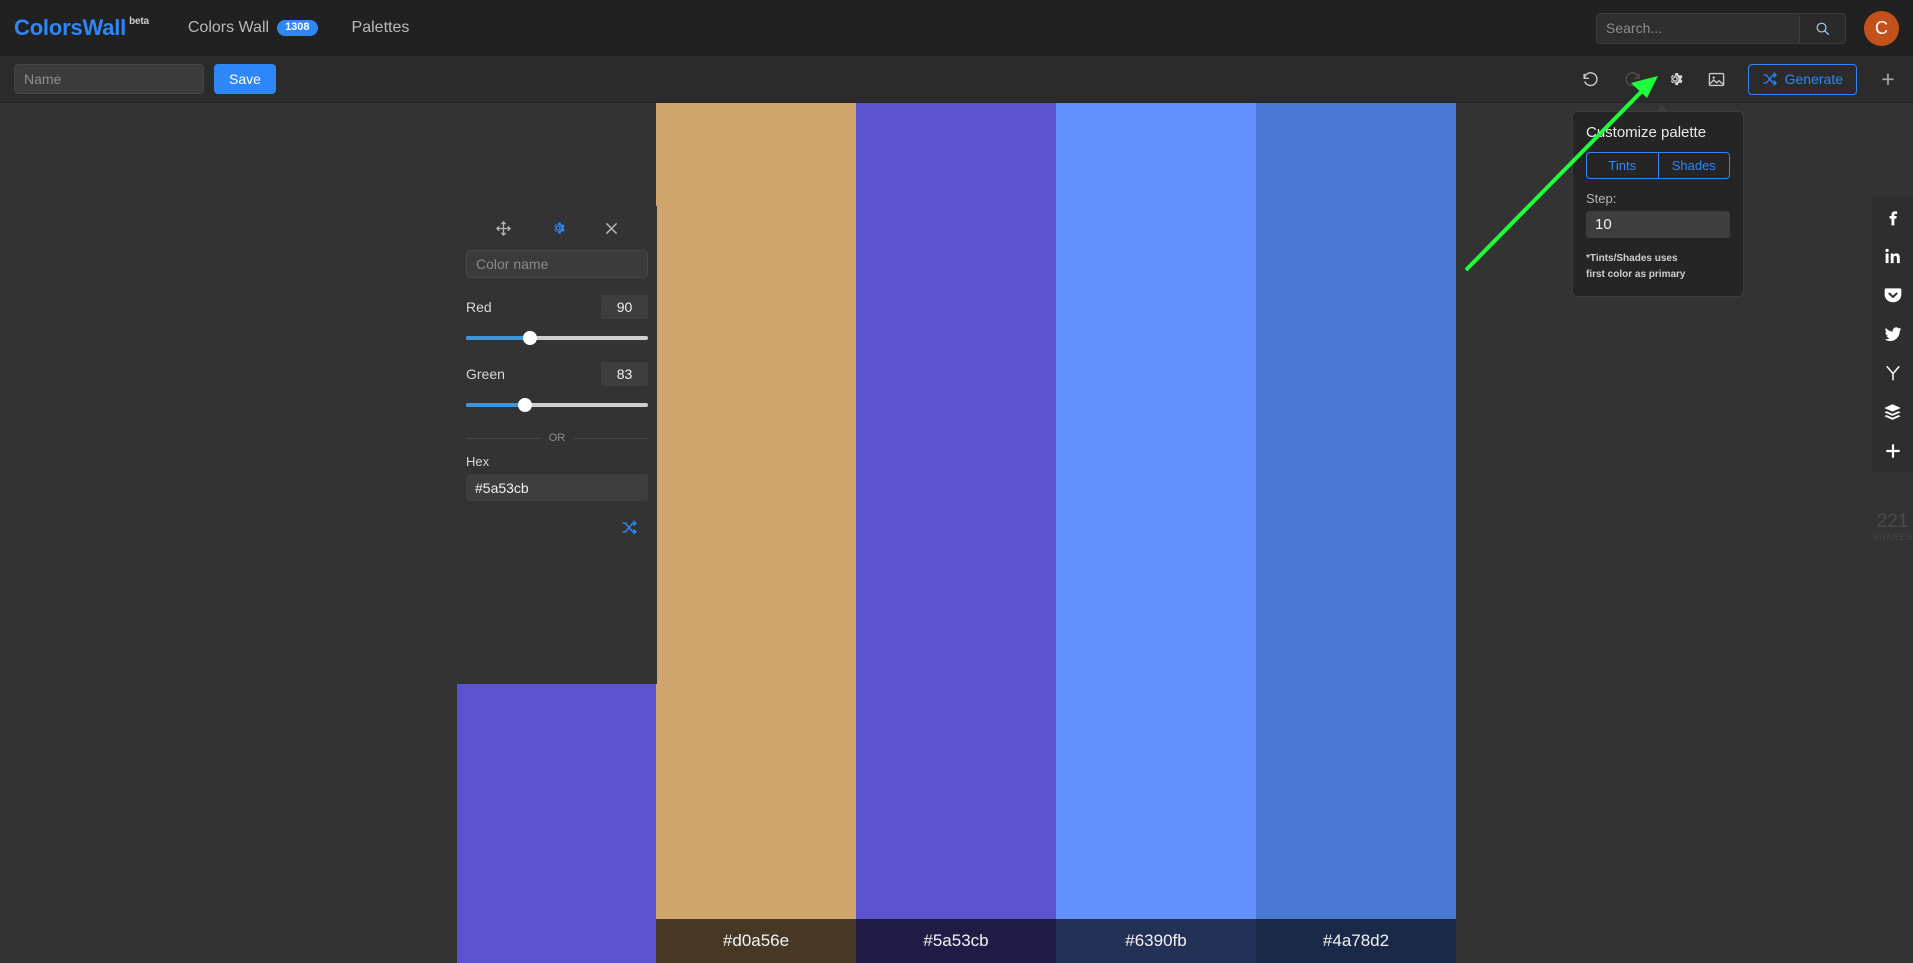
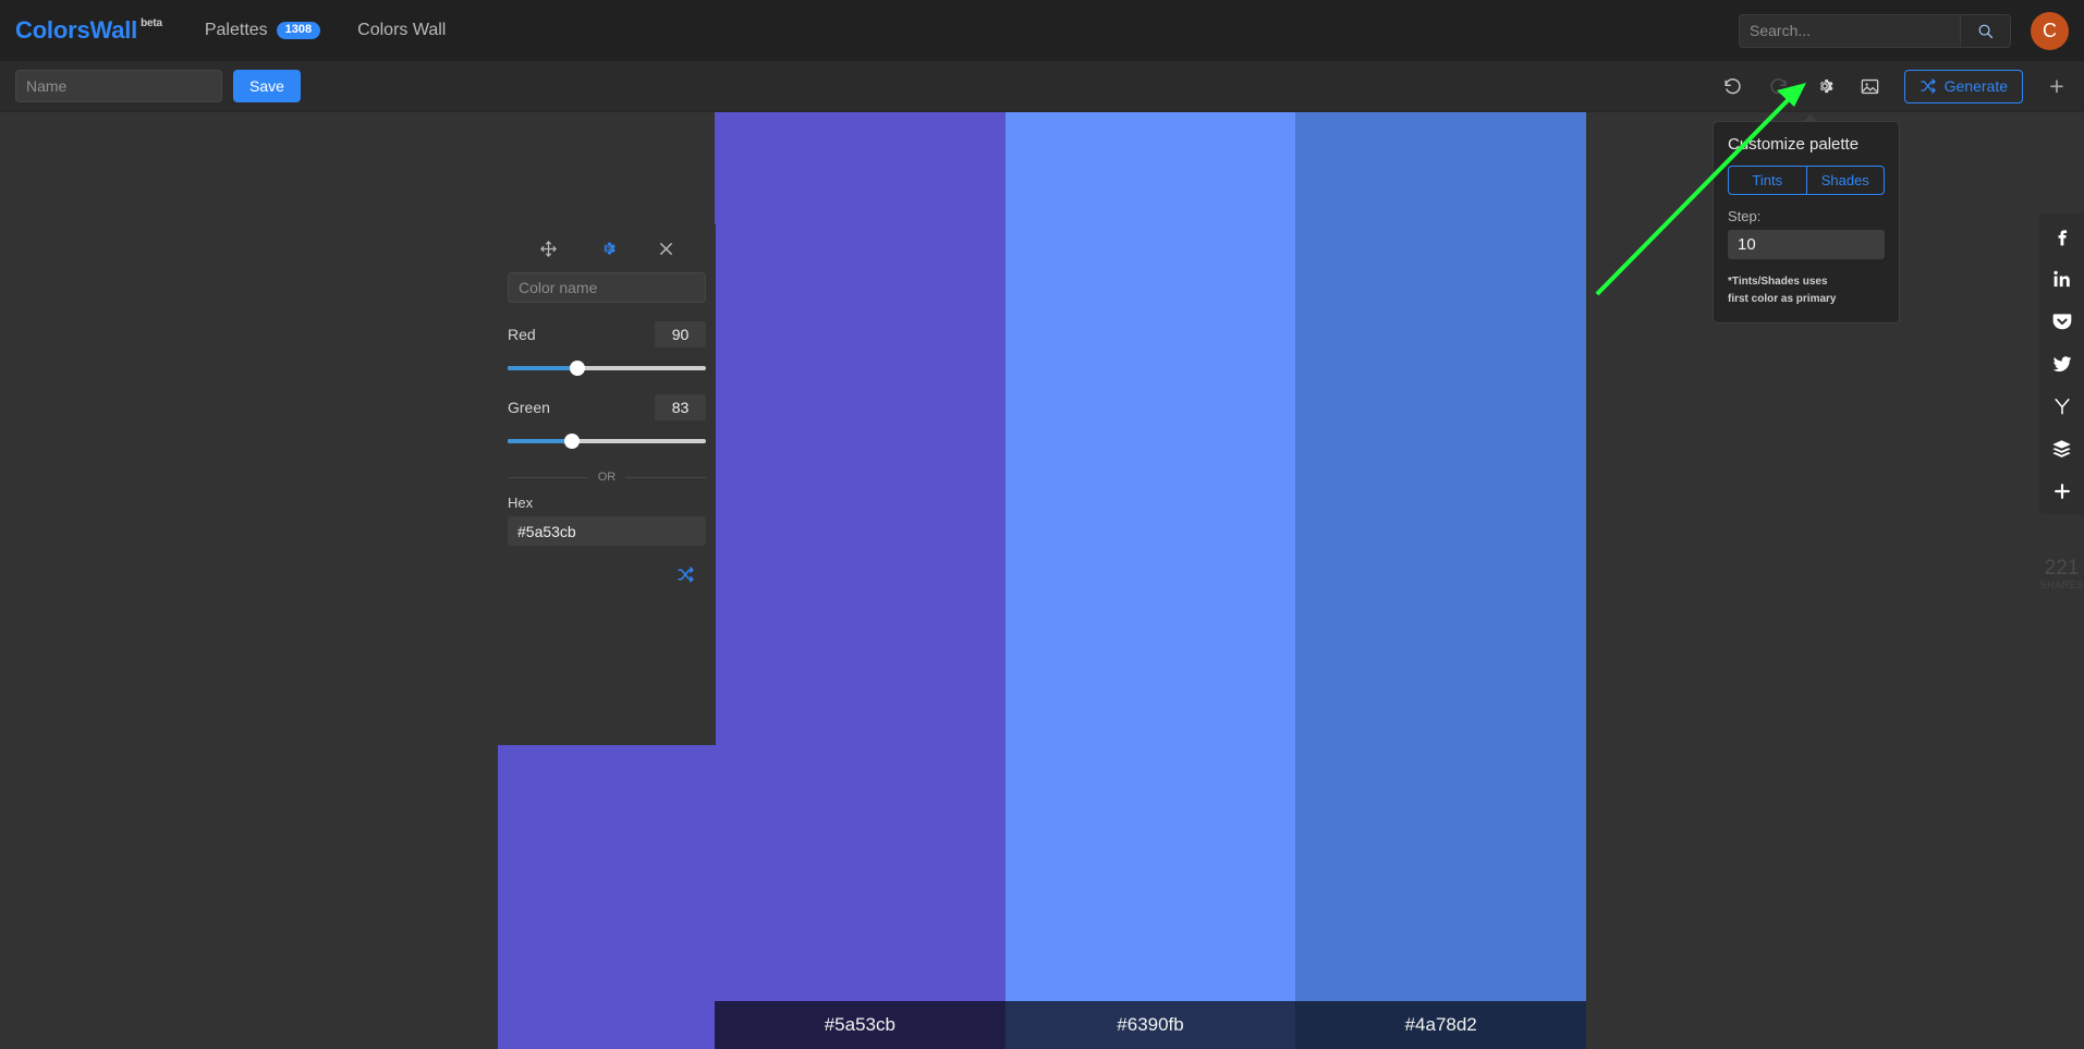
  ColorsWall
  beta
- Colors Wall
+ Palettes
  1308
- Palettes
+ Colors Wall
  Search...
  C
  Name
  Save
  Generate
  +
- #d0a56e
  #5a53cb
  #6390fb
  #4a78d2
  Color name
  Red
  90
  Green
  83
  OR
  Hex
  #5a53cb
  Cstomize palette
  Tints
  Shades
  Step:
  10
  *Tints/Shades uses
  first color as primary
